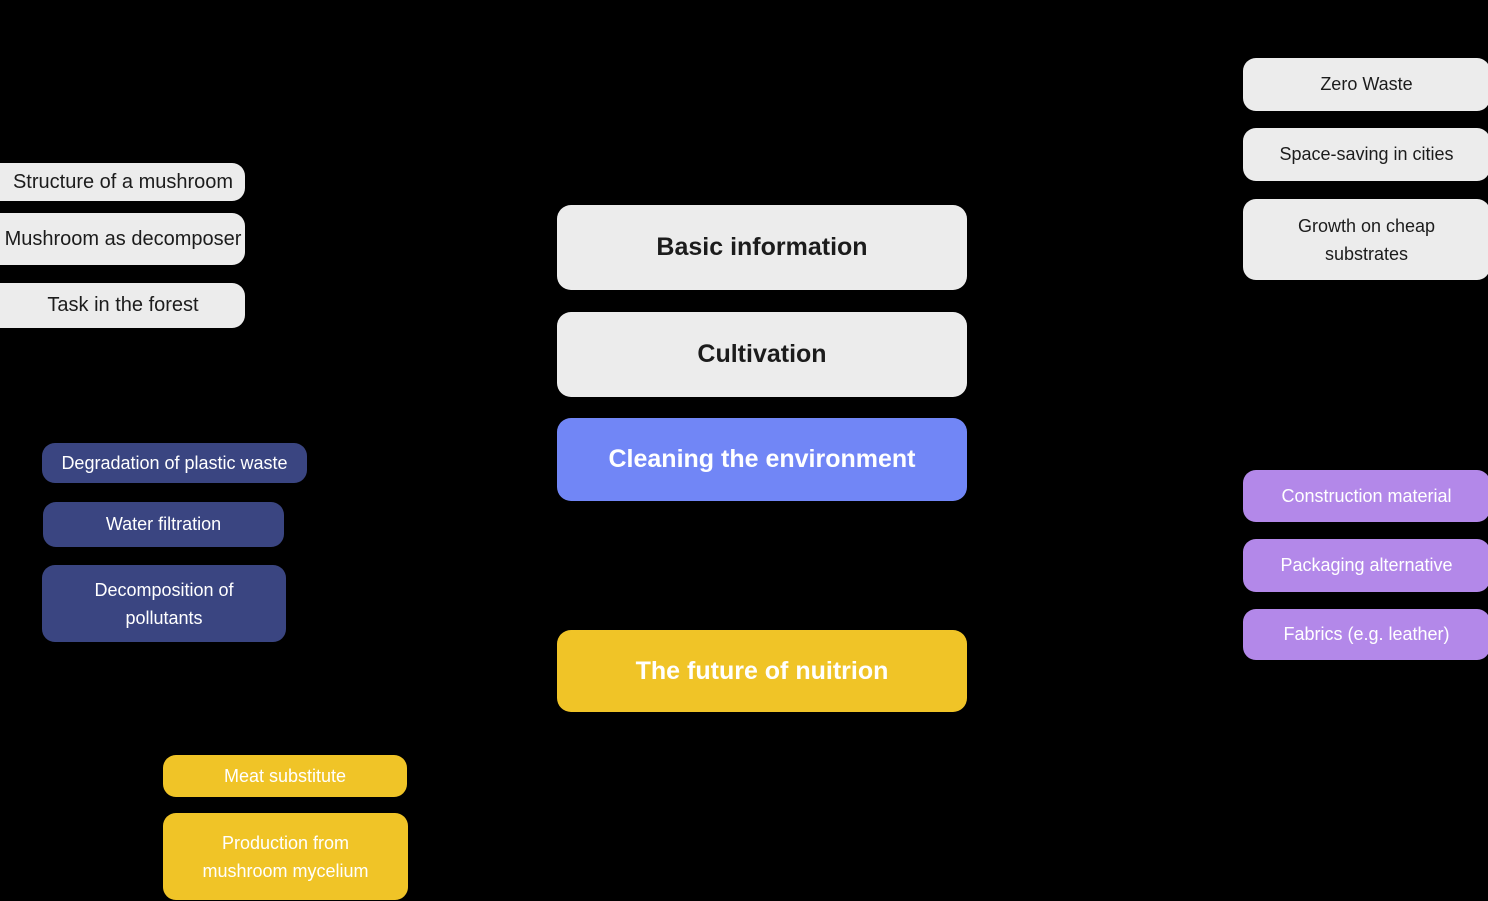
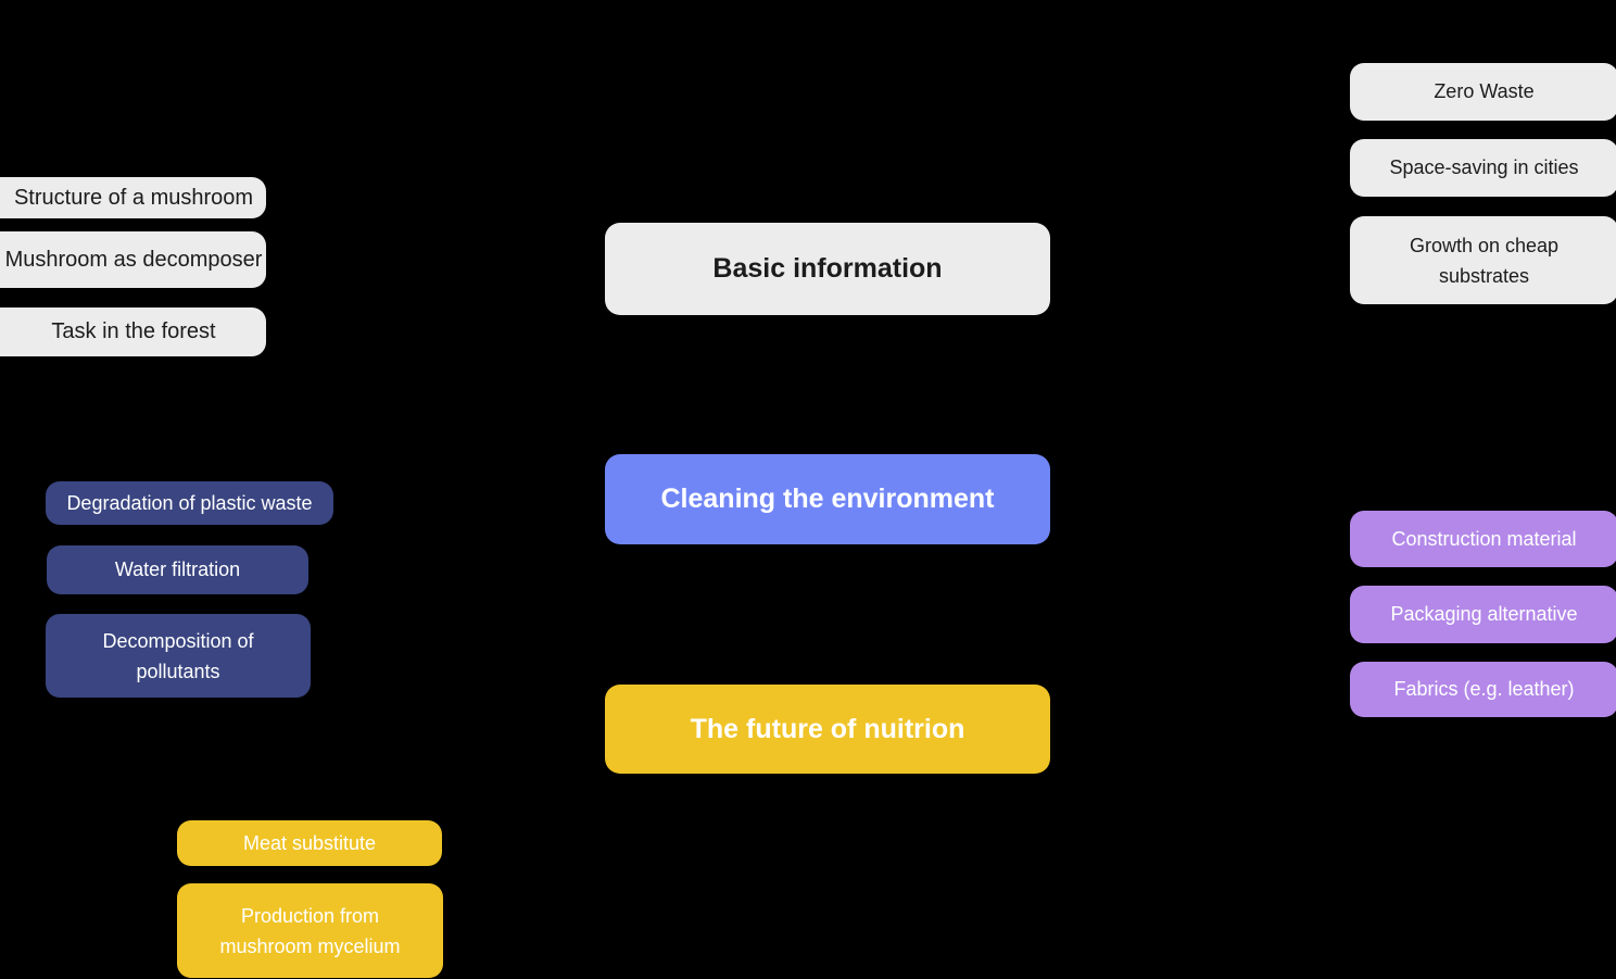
  Basic information
- Cultivation
  Cleaning the environment
  The future of nuitrion
  Structure of a mushroom
  Mushroom as decomposer
  Task in the forest
  Degradation of plastic waste
  Water filtration
  Decomposition of pollutants
  Meat substitute
  Production from mushroom mycelium
  Zero Waste
  Space-saving in cities
  Growth on cheap substrates
  Construction material
  Packaging alternative
  Fabrics (e.g. leather)
